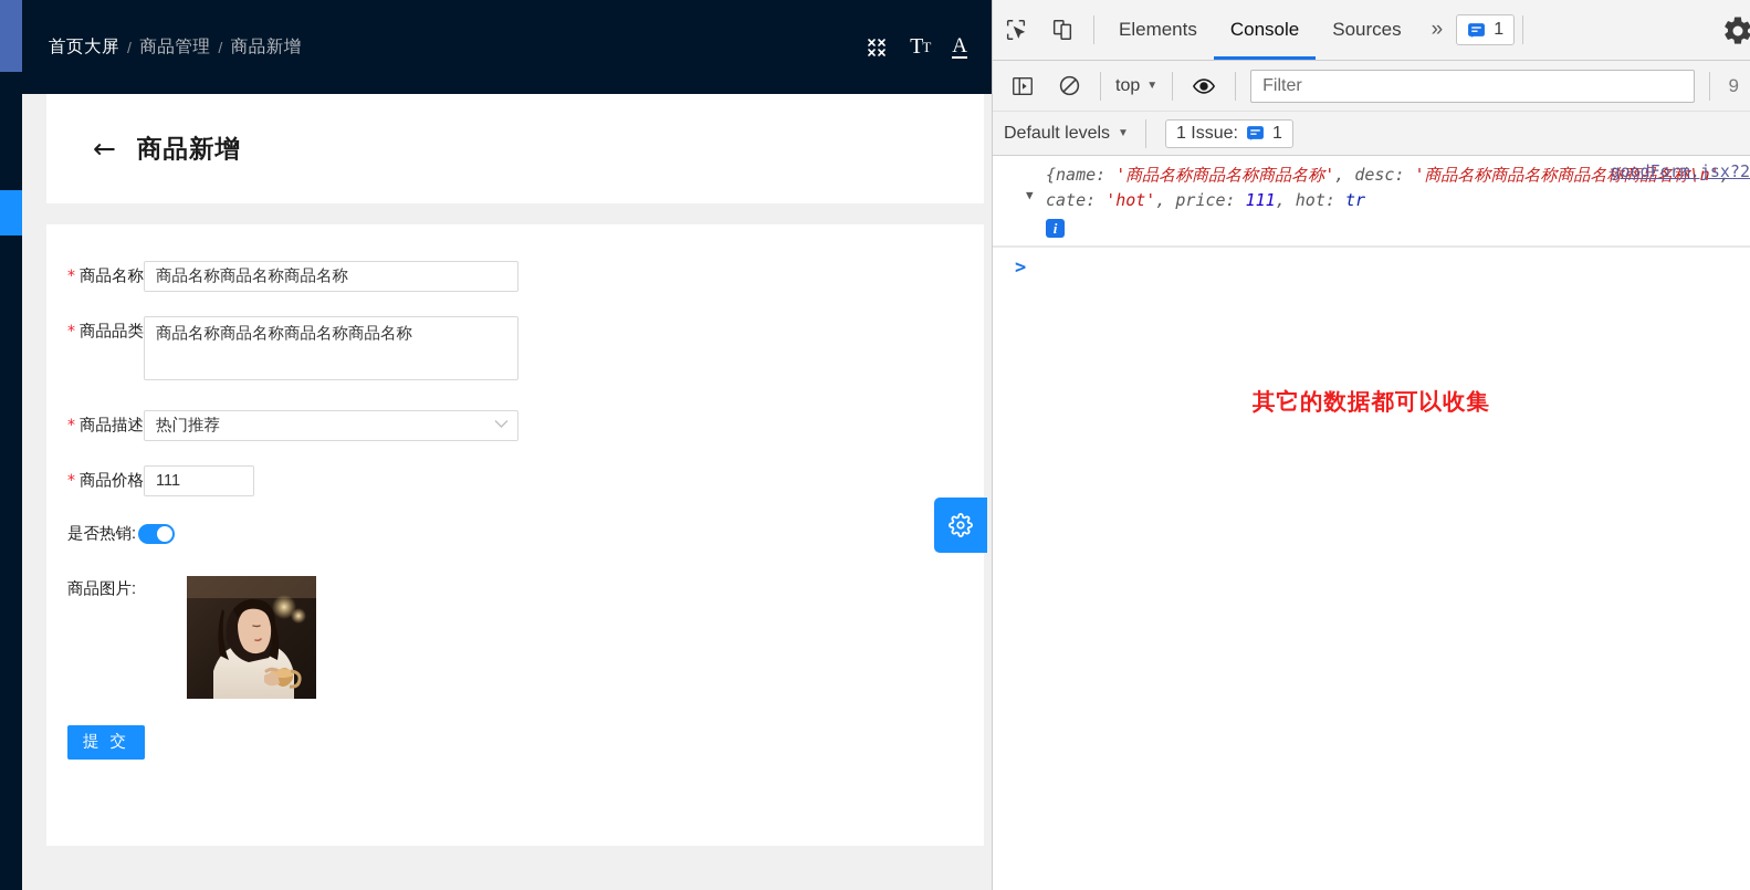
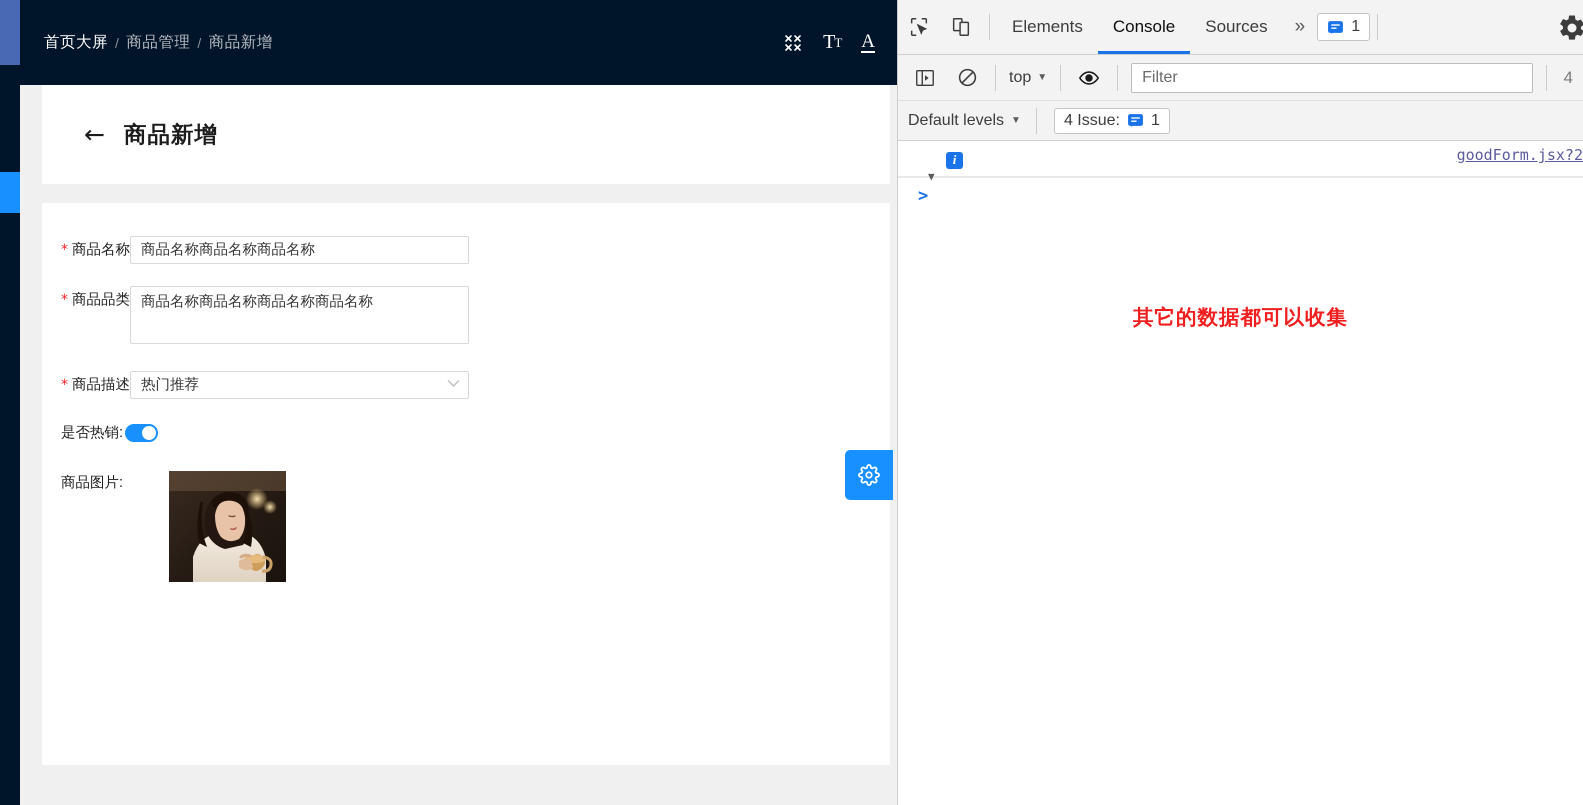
  首页大屏
  /
  商品管理
  /
  商品新增
  T
  T
  A
  ←
  商品新增
  * 商品名称
  商品名称商品名称商品名称
  * 商品品类
  商品名称商品名称商品名称商品名称
  * 商品描述
  热门推荐
- * 商品价格
- 111
  是否热销:
  商品图片:
- 提 交
  Elements
  Console
  Sources
  »
  1
  top
  ▼
  Filter
- 9
+ 4
  Default levels
  ▼
- 1 Issue:
+ 4 Issue:
  1
  goodForm.jsx?2
- {name: '商品名称商品名称商品名称', desc: '商品名称商品名称商品名称商品名称\n', cate: 'hot', price: 111, hot: tr
  ▼
  i
  >
  其它的数据都可以收集
